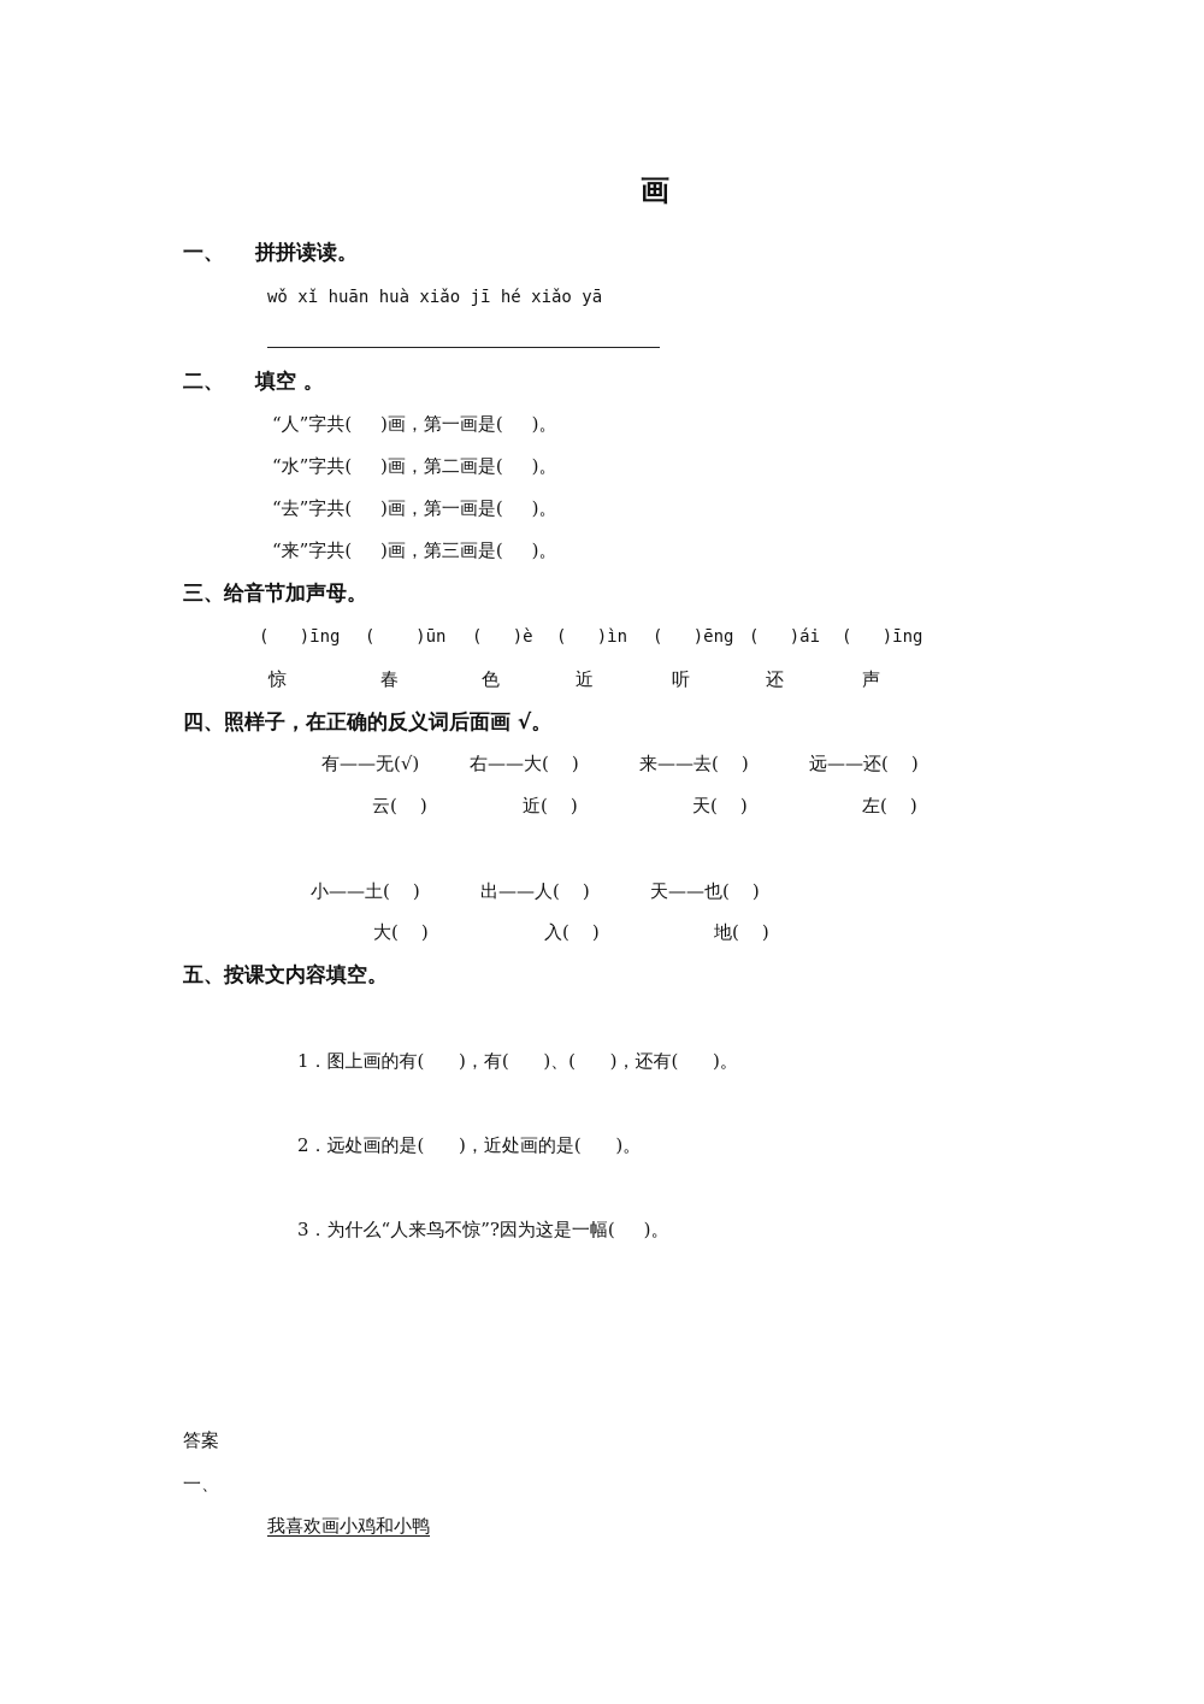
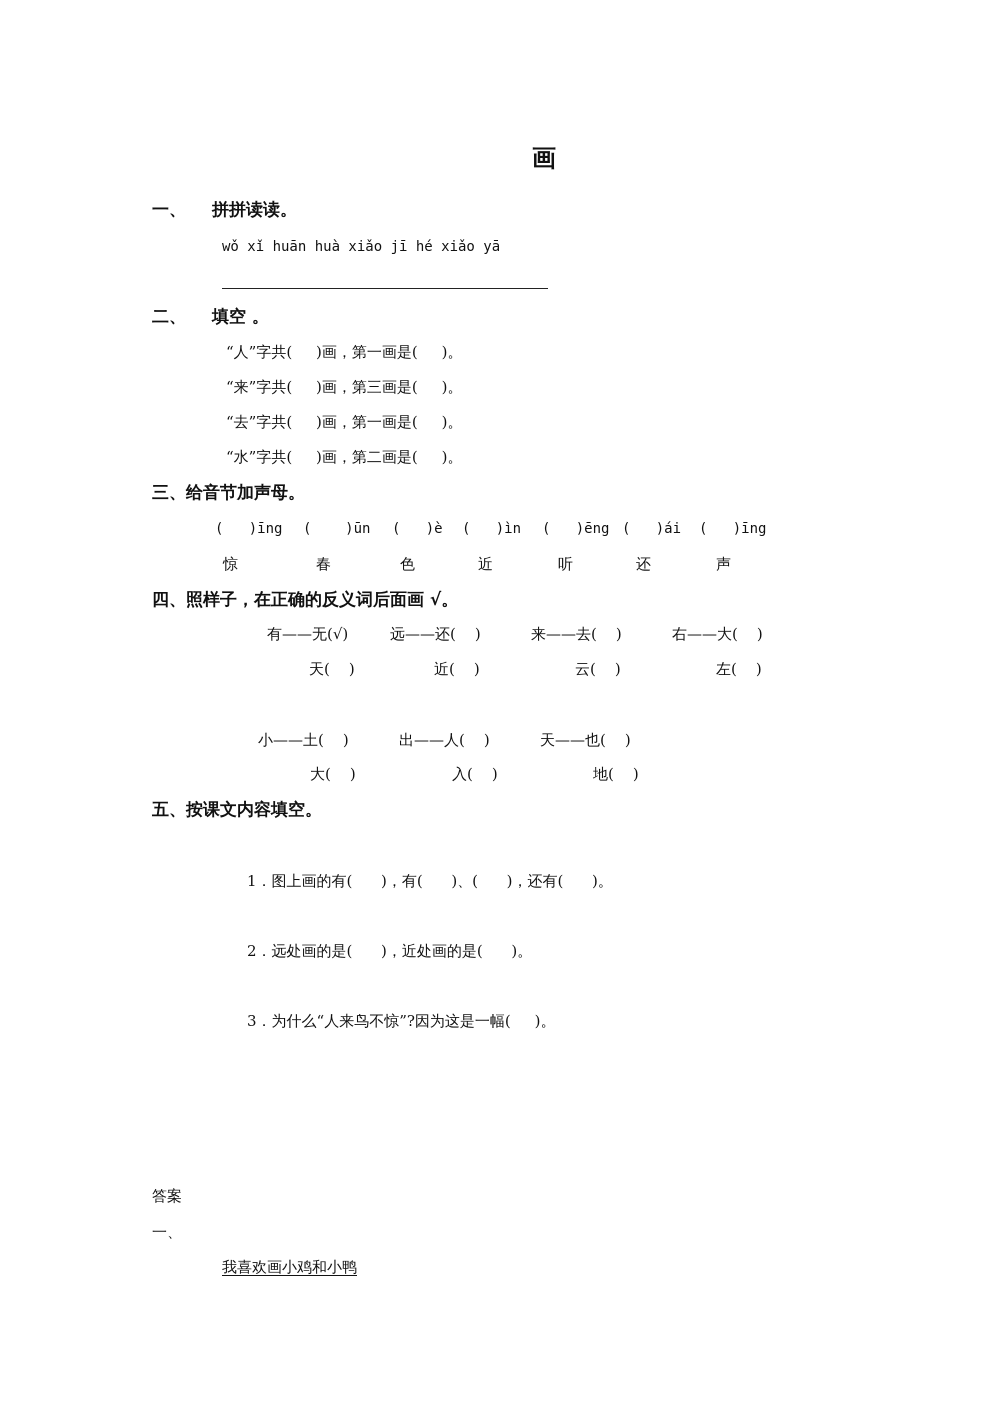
  画
  一、
  拼拼读读。
  wǒ xǐ huān huà xiǎo jī hé xiǎo yā
  二、
  填空 。
  “人”字共( )画，第一画是( )。
- “水”字共( )画，第二画是( )。
+ “来”字共( )画，第三画是( )。
  “去”字共( )画，第一画是( )。
- “来”字共( )画，第三画是( )。
+ “水”字共( )画，第二画是( )。
  三、给音节加声母。
  ( )īng
  ( )ūn
  ( )è
  ( )ìn
  ( )ēng
  ( )ái
  ( )īng
  惊
  春
  色
  近
  听
  还
  声
  四、照样子，在正确的反义词后面画 √。
  有——无(√)
- 右——大( )
+ 远——还( )
  来——去( )
- 远——还( )
+ 右——大( )
- 云( )
+ 天( )
  近( )
- 天( )
+ 云( )
  左( )
  小——土( )
  出——人( )
  天——也( )
  大( )
  入( )
  地( )
  五、按课文内容填空。
  1．图上画的有( )，有( )、( )，还有( )。
  2．远处画的是( )，近处画的是( )。
  3．为什么“人来鸟不惊”?因为这是一幅( )。
  答案
  一、
  我喜欢画小鸡和小鸭
